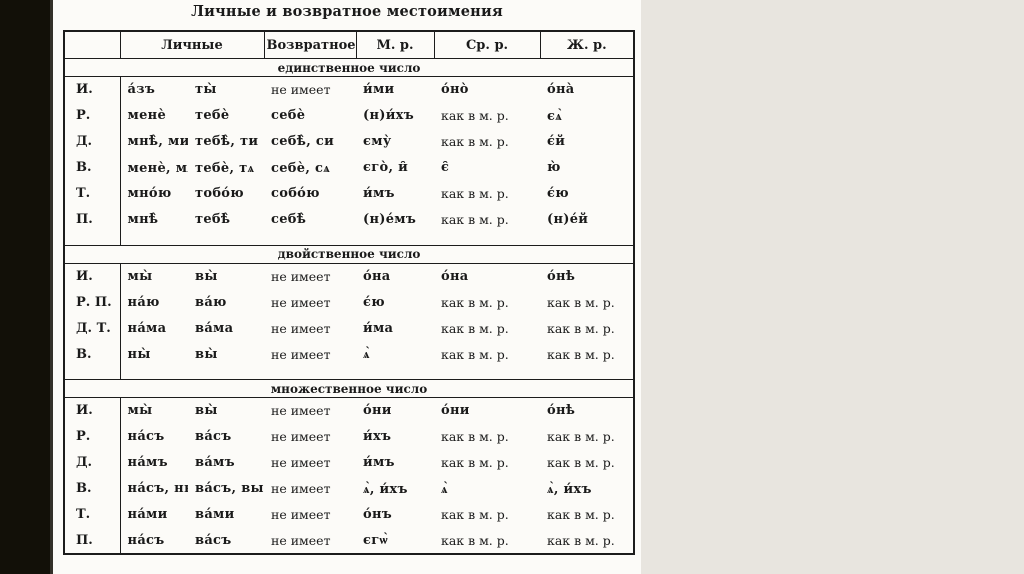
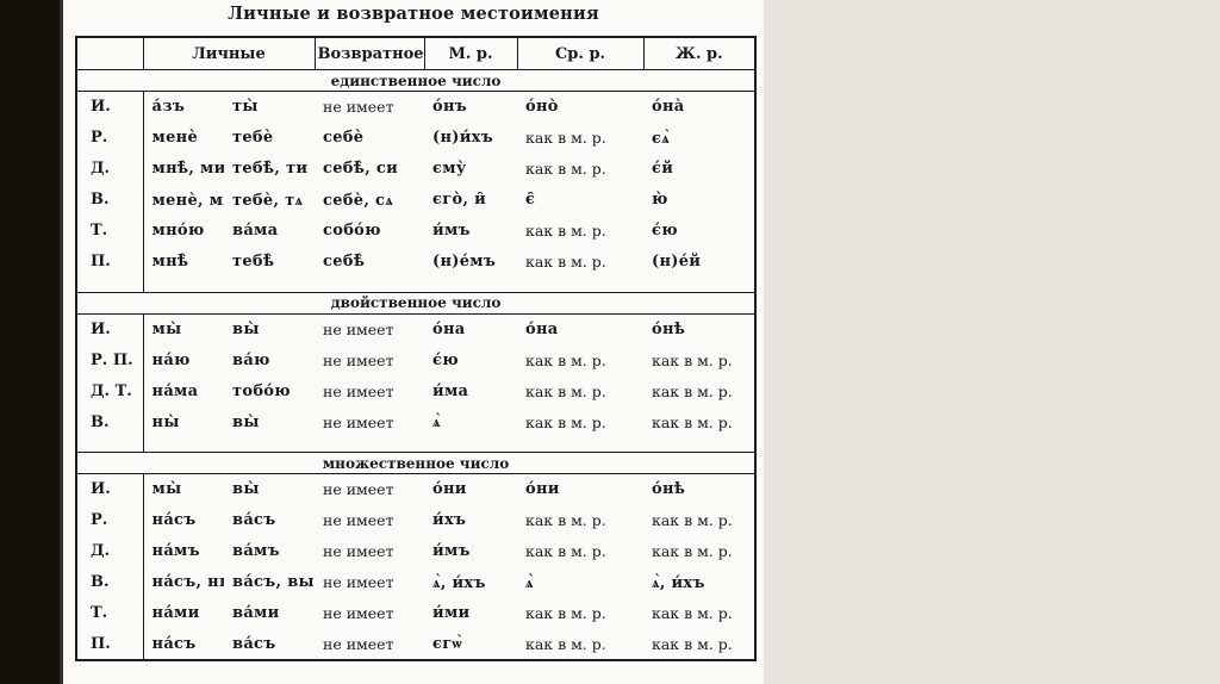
  Личные и возвратное местоимения
  	Личные	Возвратное	М. р.	Ср. р.	Ж. р.
  единственное число
- И.	а́зъ	ты̀	не имеет	и́ми	о́но̀	о́на̀
+ И.	а́зъ	ты̀	не имеет	о́нъ	о́но̀	о́на̀
  Р.	менѐ	тебѐ	себѐ	(н)и́хъ	как в м. р.	єѧ̀
  Д.	мнѣ̀, ми	тебѣ̀, ти	себѣ̀, си	єму̀	как в м. р.	є́й
  В.	менѐ, м	тебѐ, тѧ	себѐ, сѧ	єго̀, и̑	є̑	ю̀
- Т.	мно́ю	тобо́ю	собо́ю	и́мъ	как в м. р.	є́ю
+ Т.	мно́ю	ва́ма	собо́ю	и́мъ	как в м. р.	є́ю
  П.	мнѣ̀	тебѣ̀	себѣ̀	(н)е́мъ	как в м. р.	(н)е́й
  двойственное число
  И.	мы̀	вы̀	не имеет	о́на	о́на	о́нѣ
  Р. П.	на́ю	ва́ю	не имеет	є́ю	как в м. р.	как в м. р.
- Д. Т.	на́ма	ва́ма	не имеет	и́ма	как в м. р.	как в м. р.
+ Д. Т.	на́ма	тобо́ю	не имеет	и́ма	как в м. р.	как в м. р.
  В.	ны̀	вы̀	не имеет	ѧ̀	как в м. р.	как в м. р.
  множественное число
  И.	мы̀	вы̀	не имеет	о́ни	о́ни	о́нѣ
  Р.	на́съ	ва́съ	не имеет	и́хъ	как в м. р.	как в м. р.
  Д.	на́мъ	ва́мъ	не имеет	и́мъ	как в м. р.	как в м. р.
  В.	на́съ, н	ва́съ, вы	не имеет	ѧ̀, и́хъ	ѧ̀	ѧ̀, и́хъ
- Т.	на́ми	ва́ми	не имеет	о́нъ	как в м. р.	как в м. р.
+ Т.	на́ми	ва́ми	не имеет	и́ми	как в м. р.	как в м. р.
  П.	на́съ	ва́съ	не имеет	єгѡ̀	как в м. р.	как в м. р.
